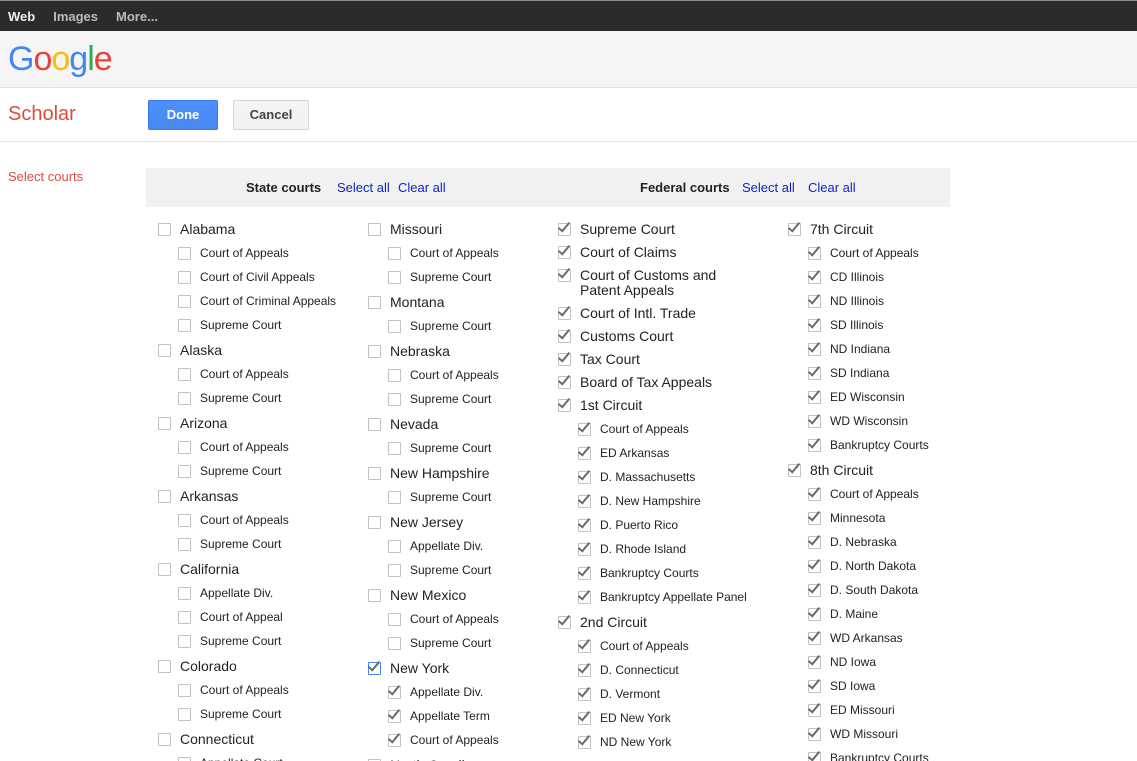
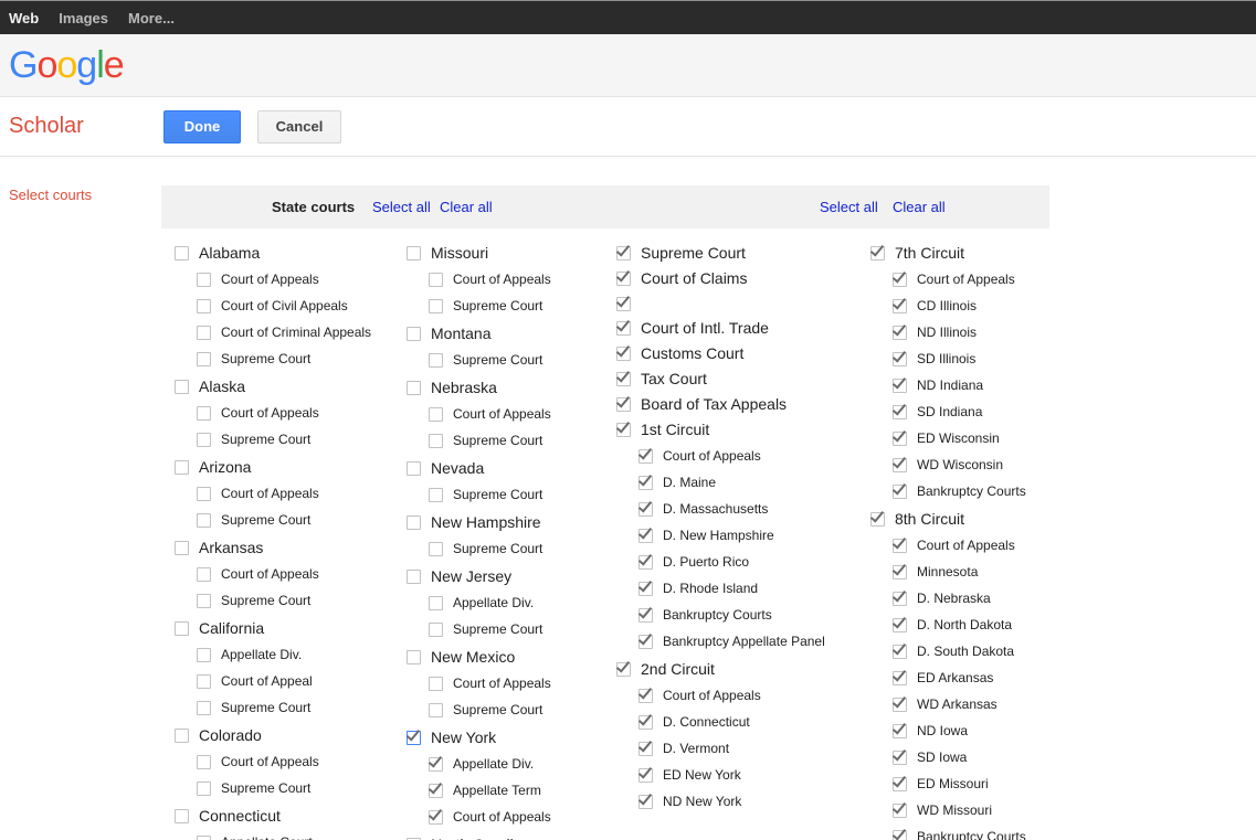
  Web
  Images
  More...
  Google
  Scholar
  Done
  Cancel
  Select courts
  State courts
  Select all
  Clear all
- Federal courts
  Select all
  Clear all
  Alabama
  Court of Appeals
  Court of Civil Appeals
  Court of Criminal Appeals
  Supreme Court
  Alaska
  Court of Appeals
  Supreme Court
  Arizona
  Court of Appeals
  Supreme Court
  Arkansas
  Court of Appeals
  Supreme Court
  California
  Appellate Div.
  Court of Appeal
  Supreme Court
  Colorado
  Court of Appeals
  Supreme Court
  Connecticut
  Missouri
  Court of Appeals
  Supreme Court
  Montana
  Supreme Court
  Nebraska
  Court of Appeals
  Supreme Court
  Nevada
  Supreme Court
  New Hampshire
  Supreme Court
  New Jersey
  Appellate Div.
  Supreme Court
  New Mexico
  Court of Appeals
  Supreme Court
  New York
  Appellate Div.
  Appellate Term
  Court of Appeals
  Supreme Court
  Court of Claims
- Court of Customs and Patent Appeals
  Court of Intl. Trade
  Customs Court
  Tax Court
  Board of Tax Appeals
  1st Circuit
  Court of Appeals
- ED Arkansas
+ D. Maine
  D. Massachusetts
  D. New Hampshire
  D. Puerto Rico
  D. Rhode Island
  Bankruptcy Courts
  Bankruptcy Appellate Panel
  2nd Circuit
  Court of Appeals
  D. Connecticut
  D. Vermont
  ED New York
  ND New York
  7th Circuit
  Court of Appeals
  CD Illinois
  ND Illinois
  SD Illinois
  ND Indiana
  SD Indiana
  ED Wisconsin
  WD Wisconsin
  Bankruptcy Courts
  8th Circuit
  Court of Appeals
  Minnesota
  D. Nebraska
  D. North Dakota
  D. South Dakota
- D. Maine
+ ED Arkansas
  WD Arkansas
  ND Iowa
  SD Iowa
  ED Missouri
  WD Missouri
  Bankruptcy Courts
